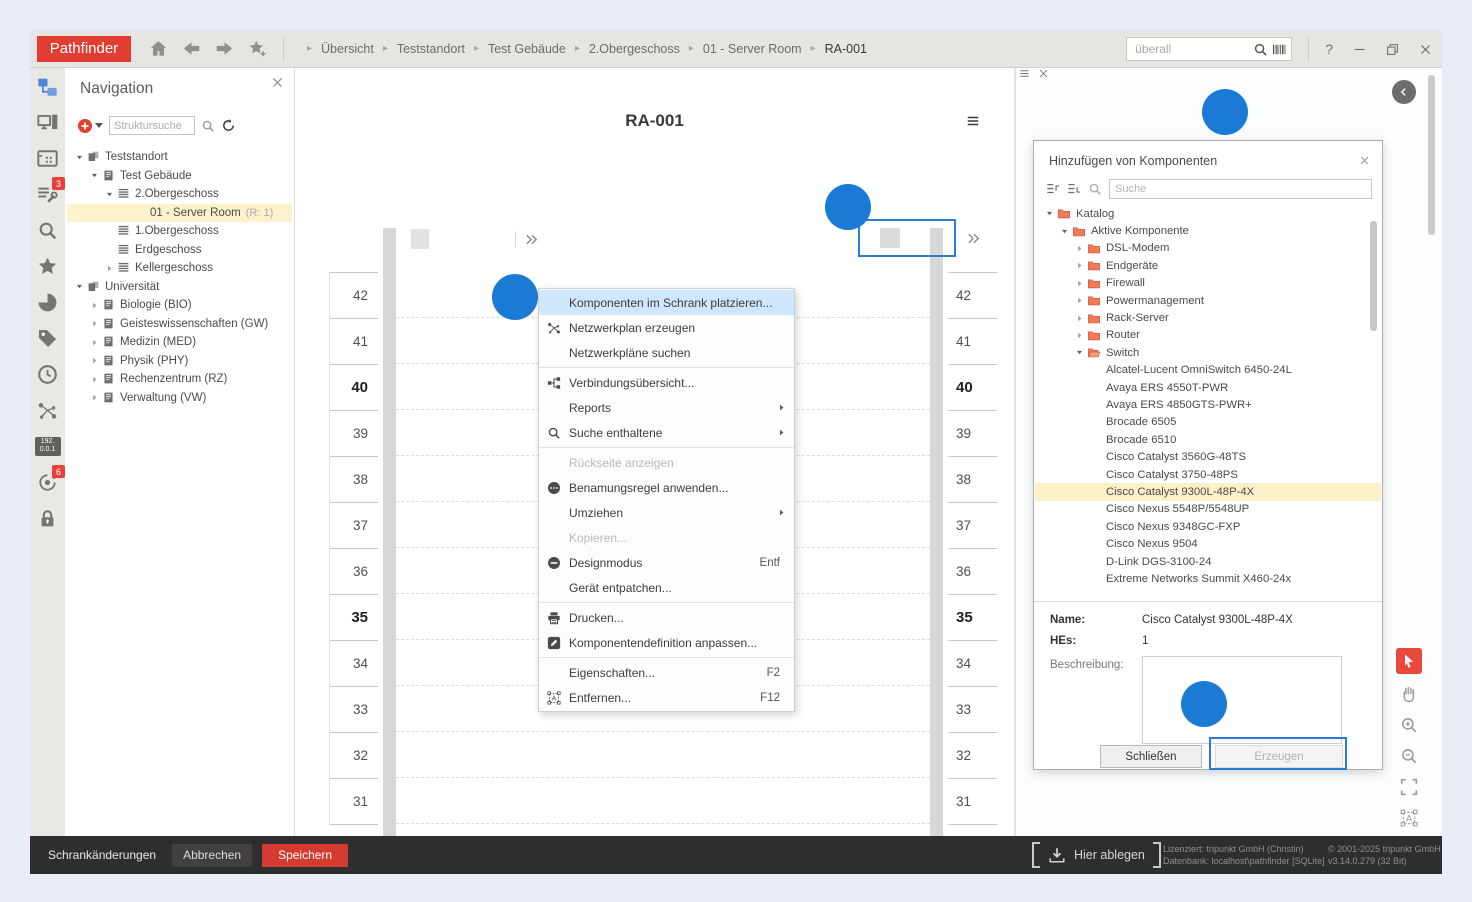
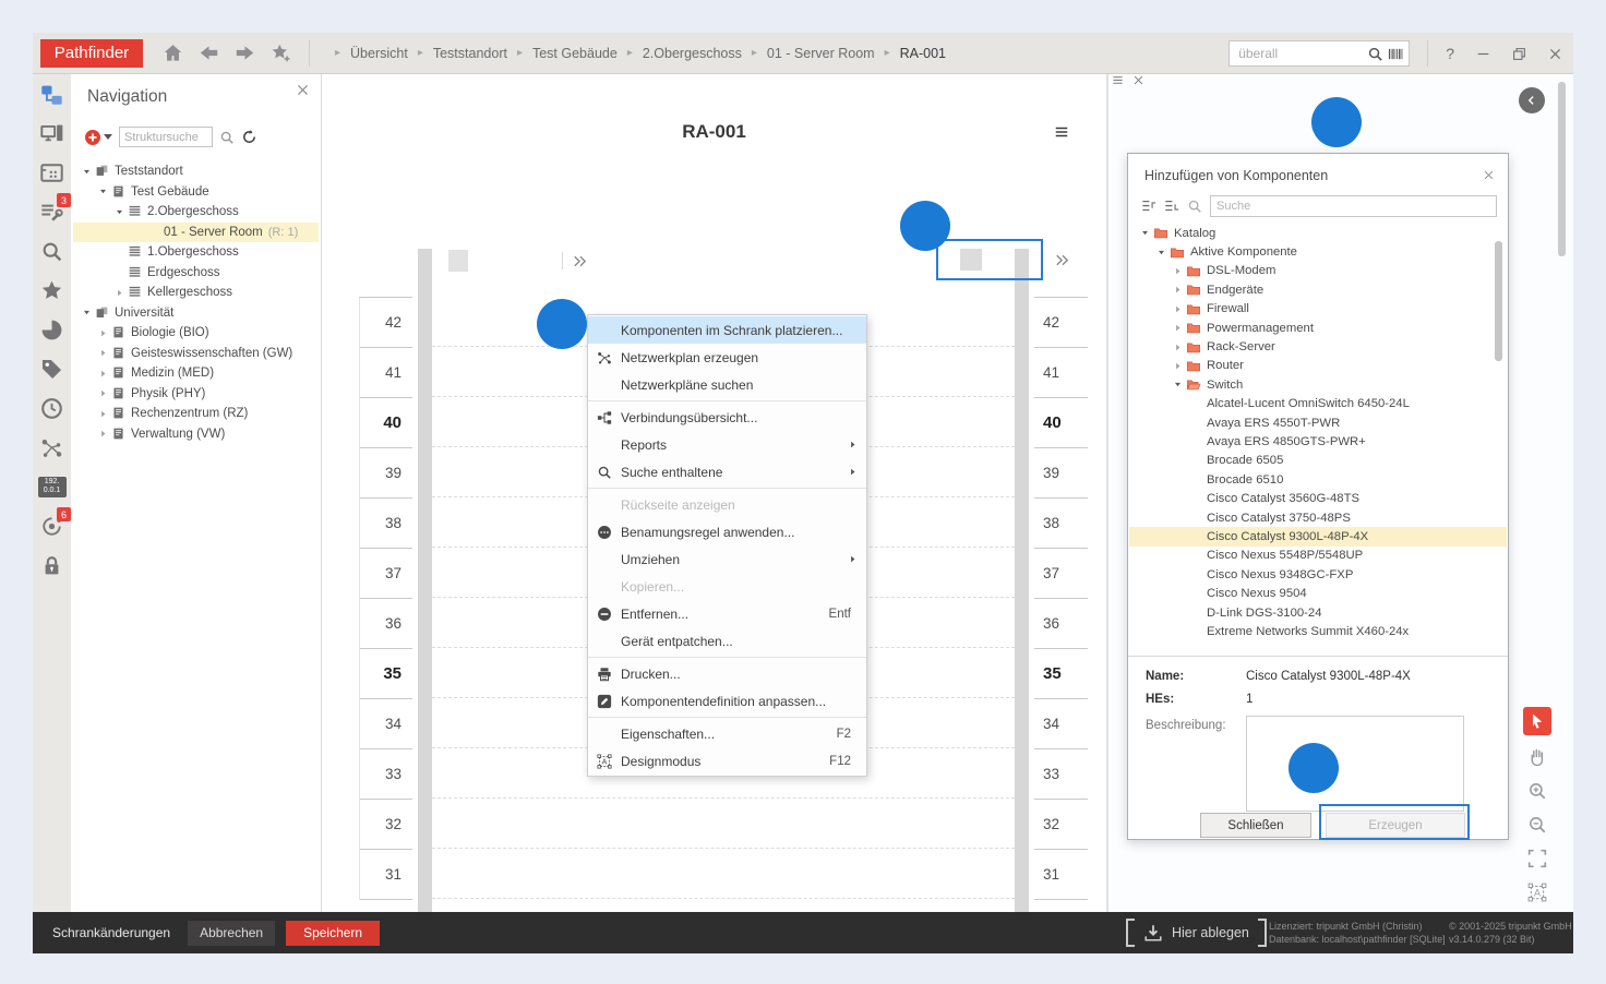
  Pathfinder
  Übersicht
  Teststandort
  Test Gebäude
  2.Obergeschoss
  01 - Server Room
  RA-001
  überall
  ?
  3
  6
  Navigation
  Struktursuche
  Teststandort
  Test Gebäude
  2.Obergeschoss
  01 - Server Room
  (R: 1)
  1.Obergeschoss
  Erdgeschoss
  Kellergeschoss
  Universität
  Biologie (BIO)
  Geisteswissenschaften (GW)
  Medizin (MED)
  Physik (PHY)
  Rechenzentrum (RZ)
  Verwaltung (VW)
  RA-001
  42
  41
  40
  39
  38
  37
  36
  35
  34
  33
  32
  31
  42
  41
  40
  39
  38
  37
  36
  35
  34
  33
  32
  31
  Komponenten im Schrank platzieren...
  Netzwerkplan erzeugen
  Netzwerkpläne suchen
  Verbindungsübersicht...
  Reports
  Suche enthaltene
  Rückseite anzeigen
  Benamungsregel anwenden...
  Umziehen
  Kopieren...
- Designmodus
+ Entfernen...
  Entf
  Gerät entpatchen...
  Drucken...
  Komponentendefinition anpassen...
  Eigenschaften...
  F2
- Entfernen...
+ Designmodus
  F12
  Hinzufügen von Komponenten
  Suche
  Katalog
  Aktive Komponente
  DSL-Modem
  Endgeräte
  Firewall
  Powermanagement
  Rack-Server
  Router
  Switch
  Alcatel-Lucent OmniSwitch 6450-24L
  Avaya ERS 4550T-PWR
  Avaya ERS 4850GTS-PWR+
  Brocade 6505
  Brocade 6510
  Cisco Catalyst 3560G-48TS
  Cisco Catalyst 3750-48PS
  Cisco Catalyst 9300L-48P-4X
  Cisco Nexus 5548P/5548UP
  Cisco Nexus 9348GC-FXP
  Cisco Nexus 9504
  D-Link DGS-3100-24
  Extreme Networks Summit X460-24x
  Name:
  Cisco Catalyst 9300L-48P-4X
  HEs:
  1
  Beschreibung:
  Schließen
  Erzeugen
  Schrankänderungen
  Abbrechen
  Speichern
  Hier ablegen
  Lizenziert: tripunkt GmbH (Christin)
  Datenbank: localhost\pathfinder [SQLite]
  © 2001-2025 tripunkt GmbH
  v3.14.0.279 (32 Bit)
